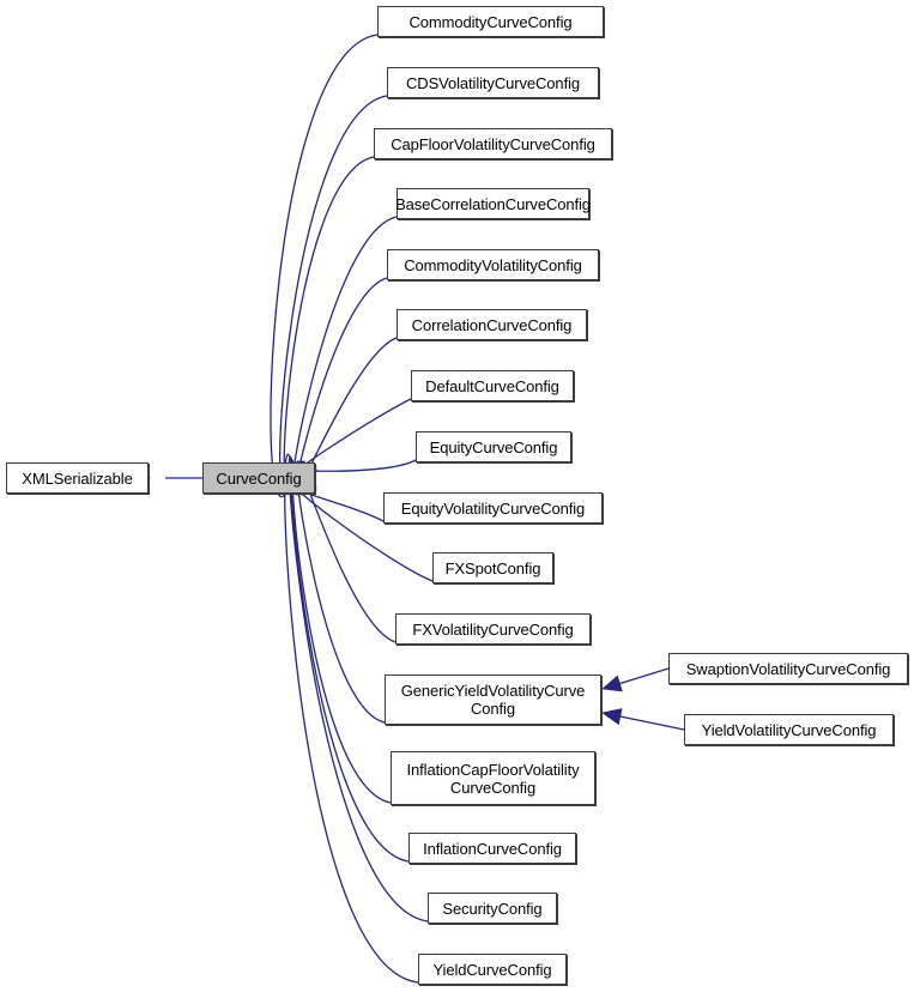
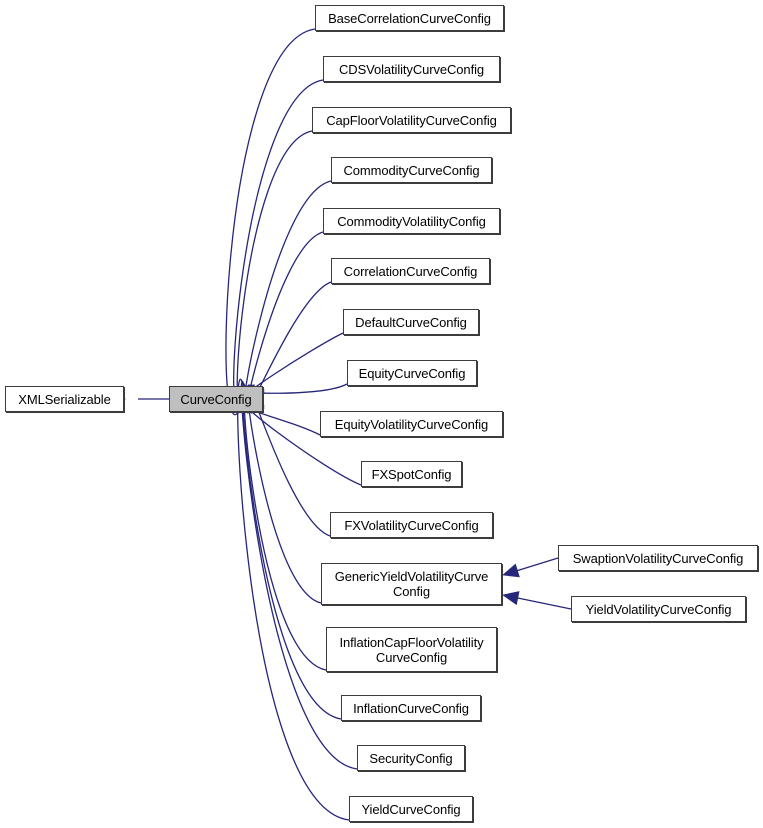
  XMLSerializable
  CurveConfig
- CommodityCurveConfig
+ BaseCorrelationCurveConfig
  CDSVolatilityCurveConfig
  CapFloorVolatilityCurveConfig
- BaseCorrelationCurveConfig
+ CommodityCurveConfig
  CommodityVolatilityConfig
  CorrelationCurveConfig
  DefaultCurveConfig
  EquityCurveConfig
  EquityVolatilityCurveConfig
  FXSpotConfig
  FXVolatilityCurveConfig
  GenericYieldVolatilityCurve
  Config
  InflationCapFloorVolatility
  CurveConfig
  InflationCurveConfig
  SecurityConfig
  YieldCurveConfig
  SwaptionVolatilityCurveConfig
  YieldVolatilityCurveConfig
